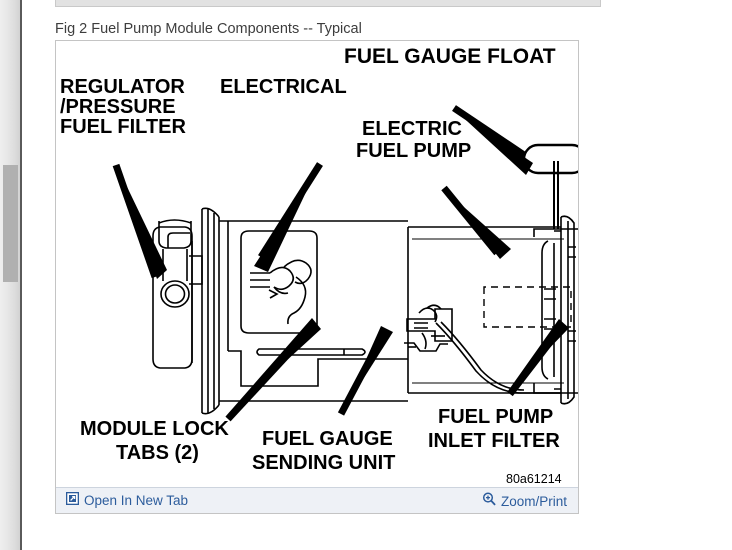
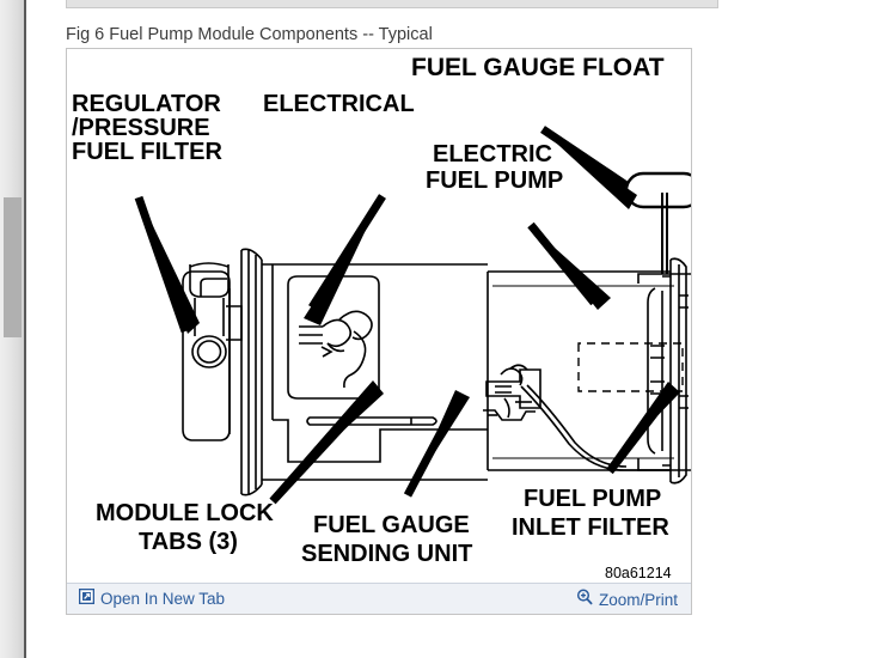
- Fig 2 Fuel Pump Module Components -- Typical
+ Fig 6 Fuel Pump Module Components -- Typical
  REGULATOR
  /PRESSURE
  FUEL FILTER
  ELECTRICAL
  FUEL GAUGE FLOAT
  ELECTRIC
  FUEL PUMP
  MODULE LOCK
- TABS (2)
+ TABS (3)
  FUEL GAUGE
  SENDING UNIT
  FUEL PUMP
  INLET FILTER
  80a61214
  Open In New Tab
  Zoom/Print
